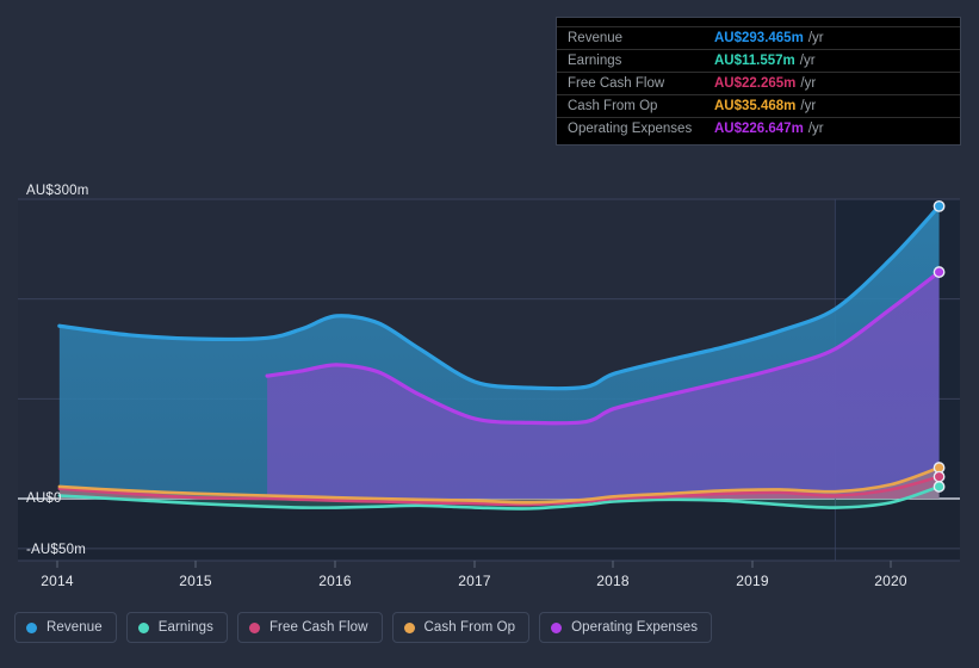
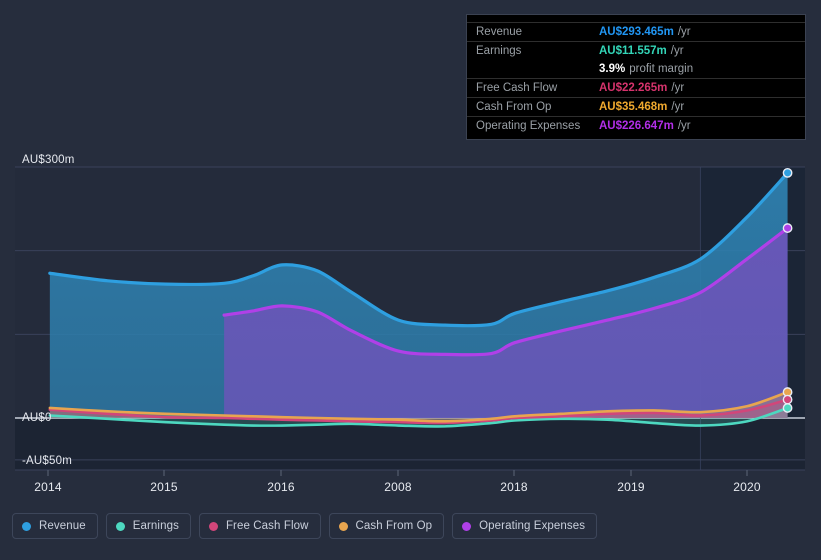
  AU$300m
  AU$0
  -AU$50m
  2014
  2015
  2016
- 2017
+ 2008
  2018
  2019
  2020
  Revenue
  AU$293.465m
  /yr
  Earnings
  AU$11.557m
  /yr
+ 3.9%
+ profit margin
  Free Cash Flow
  AU$22.265m
  /yr
  Cash From Op
  AU$35.468m
  /yr
  Operating Expenses
  AU$226.647m
  /yr
  Revenue
  Earnings
  Free Cash Flow
  Cash From Op
  Operating Expenses
